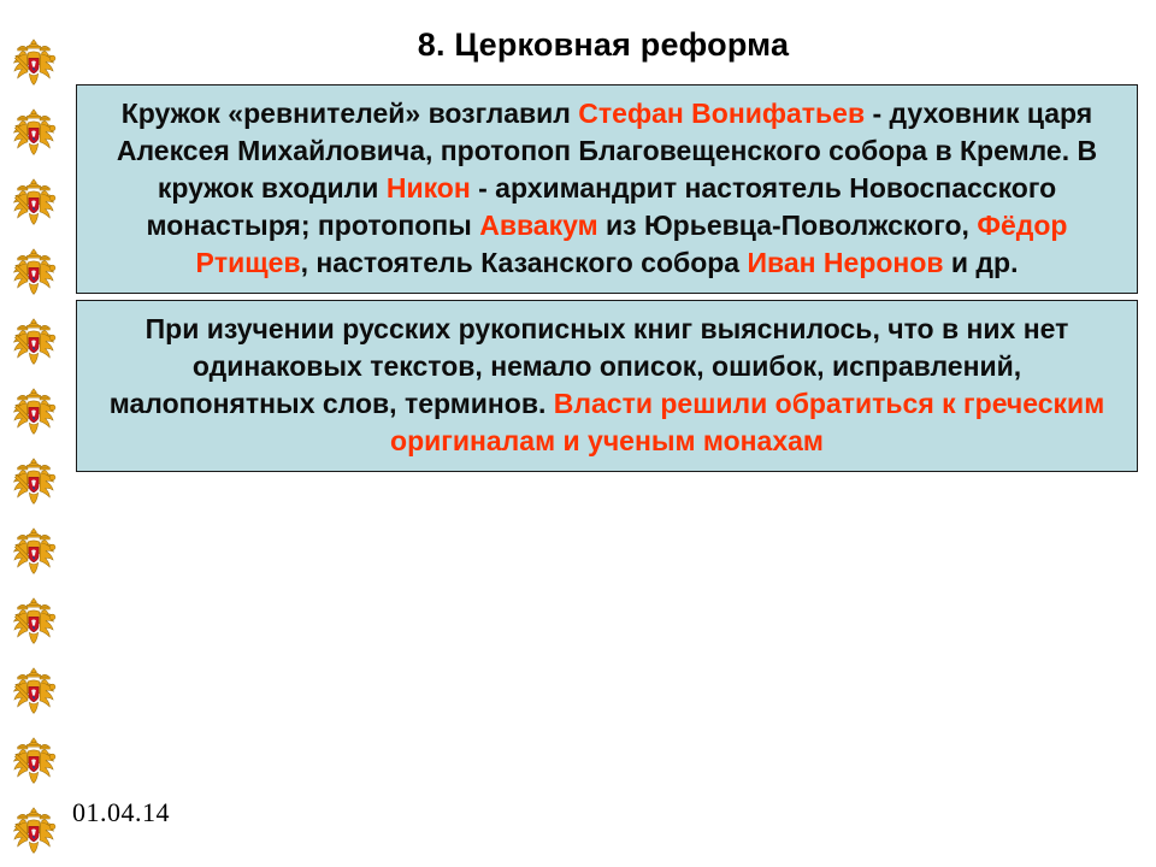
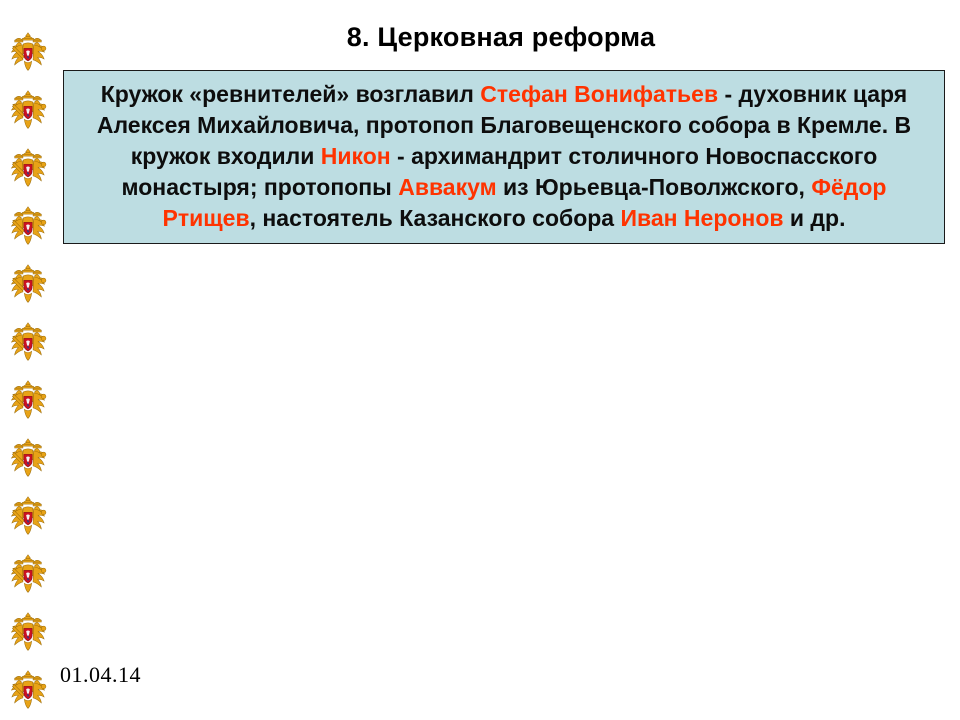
  8. Церковная реформа
- Кружок «ревнителей» возглавил Стефан Вонифатьев - духовник царя Алексея Михайловича, протопоп Благовещенского собора в Кремле. В кружок входили Никон - архимандрит настоятель Новоспасского монастыря; протопопы Аввакум из Юрьевца-Поволжского, Фёдор Ртищев, настоятель Казанского собора Иван Неронов и др.
+ Кружок «ревнителей» возглавил Стефан Вонифатьев - духовник царя Алексея Михайловича, протопоп Благовещенского собора в Кремле. В кружок входили Никон - архимандрит столичного Новоспасского монастыря; протопопы Аввакум из Юрьевца-Поволжского, Фёдор Ртищев, настоятель Казанского собора Иван Неронов и др.
- При изучении русских рукописных книг выяснилось, что в них нет одинаковых текстов, немало описок, ошибок, исправлений, малопонятных слов, терминов. Власти решили обратиться к греческим оригиналам и ученым монахам
  01.04.14
